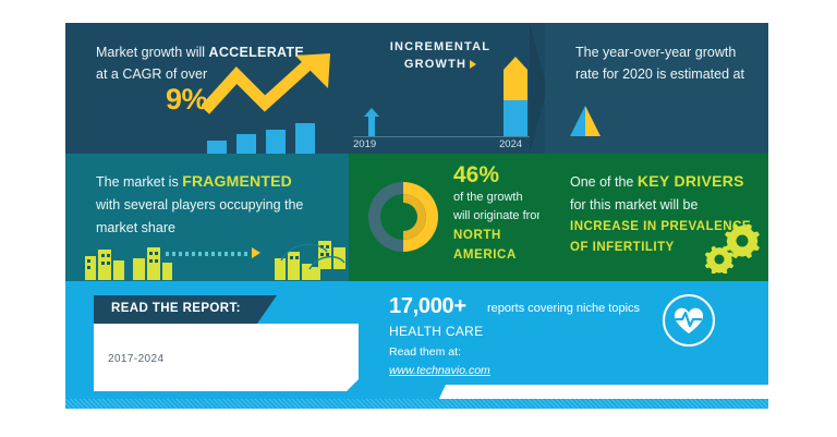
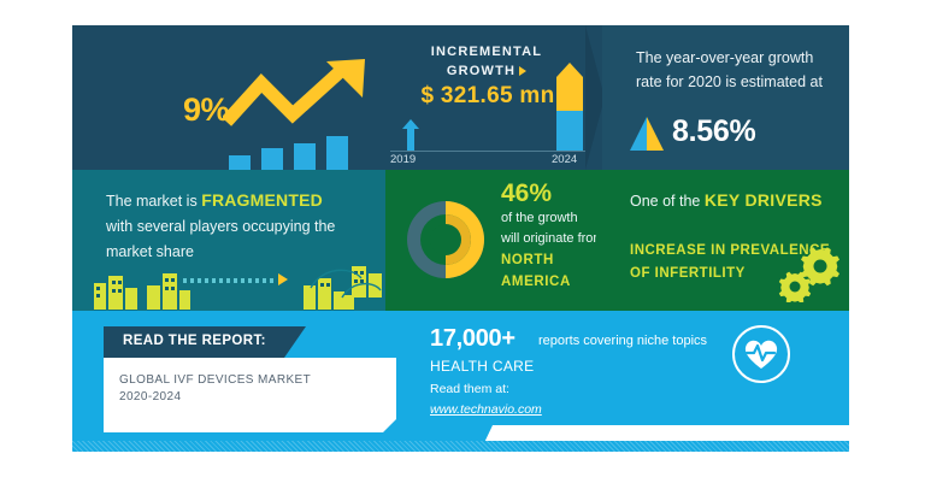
- Market growth will ACCELERATE
- at a CAGR of over
  9%
  INCREMENTAL
  GROWTH
+ $ 321.65 mn
  2019
  2024
  The year-over-year growth
  rate for 2020 is estimated at
+ 8.56%
  The market is FRAGMENTED
  with several players occupying the
  market share
  46%
  of the growth
  will originate fro
  NORTH
  AMERICA
  One of the KEY DRIVERS
- for this market will be
  INCREASE IN PREVALEN
  OF INFERTILITY
  READ THE REPORT:
+ GLOBAL IVF DEVICES MARKET
- 2017-2024
+ 2020-2024
  17,000+
  reports covering niche topics
  HEALTH CARE
  Read them at:
  www.technavio.com
